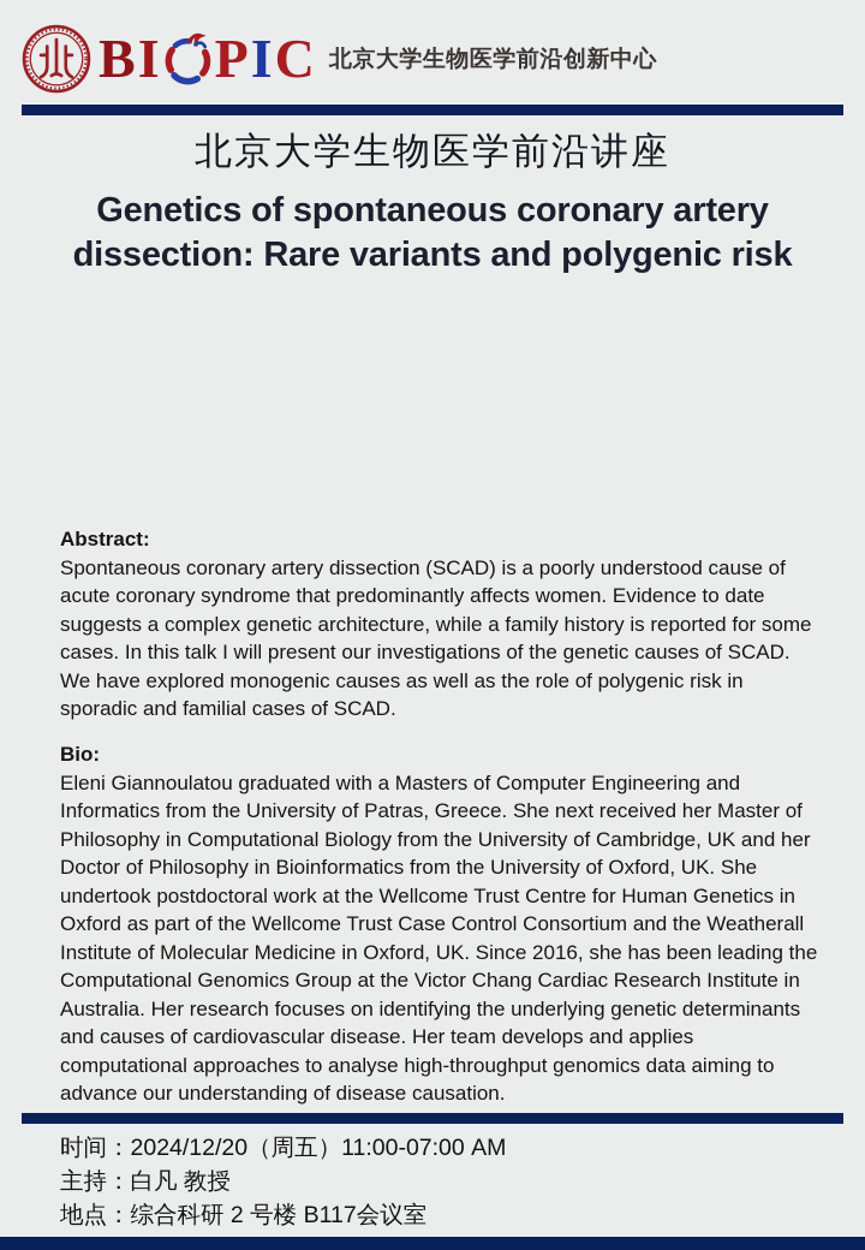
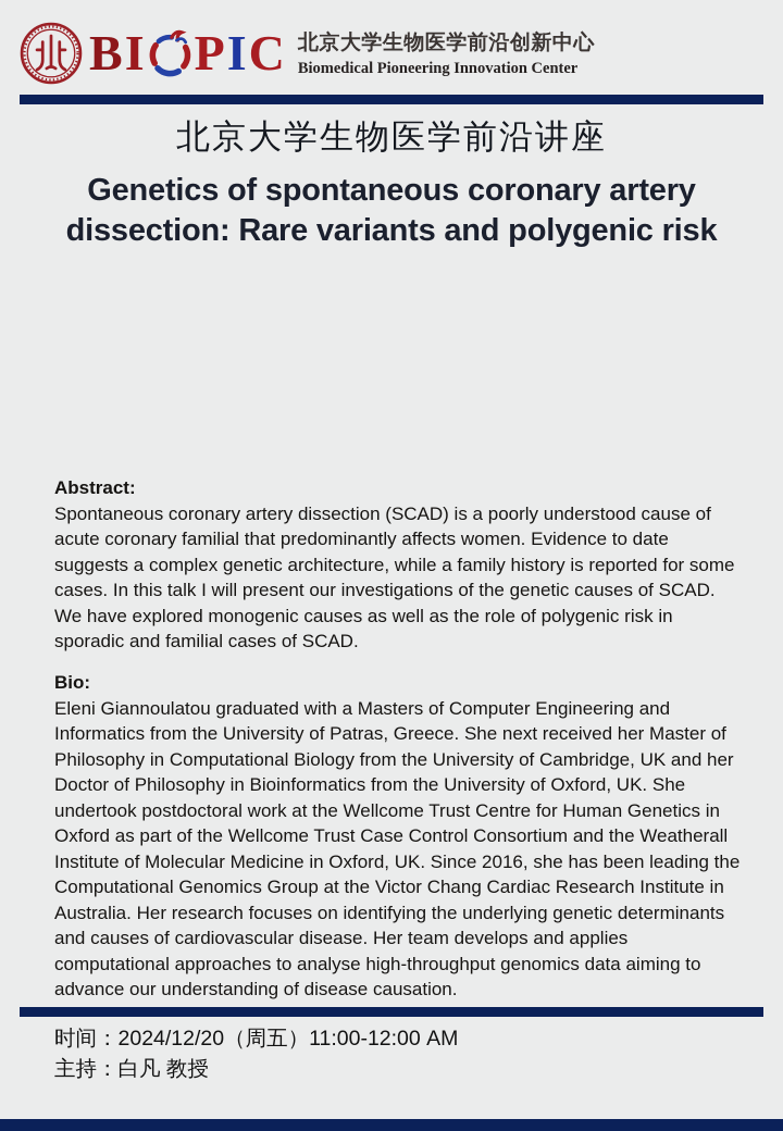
  B
  I
  P
  I
  C
  北京大学生物医学前沿创新中心
+ Biomedical Pioneering Innovation Center
  北京大学生物医学前沿讲座
  Genetics of spontaneous coronary artery
  dissection: Rare variants and polygenic risk
  Abstract:
- Spontaneous coronary artery dissection (SCAD) is a poorly understood cause of acute coronary syndrome that predominantly affects women. Evidence to date suggests a complex genetic architecture, while a family history is reported for some cases. In this talk I will present our investigations of the genetic causes of SCAD. We have explored monogenic causes as well as the role of polygenic risk in sporadic and familial cases of SCAD.
+ Spontaneous coronary artery dissection (SCAD) is a poorly understood cause of acute coronary familial that predominantly affects women. Evidence to date suggests a complex genetic architecture, while a family history is reported for some cases. In this talk I will present our investigations of the genetic causes of SCAD. We have explored monogenic causes as well as the role of polygenic risk in sporadic and familial cases of SCAD.
  Bio:
  Eleni Giannoulatou graduated with a Masters of Computer Engineering and Informatics from the University of Patras, Greece. She next received her Master of Philosophy in Computational Biology from the University of Cambridge, UK and her Doctor of Philosophy in Bioinformatics from the University of Oxford, UK. She undertook postdoctoral work at the Wellcome Trust Centre for Human Genetics in Oxford as part of the Wellcome Trust Case Control Consortium and the Weatherall Institute of Molecular Medicine in Oxford, UK. Since 2016, she has been leading the Computational Genomics Group at the Victor Chang Cardiac Research Institute in Australia. Her research focuses on identifying the underlying genetic determinants and causes of cardiovascular disease. Her team develops and applies computational approaches to analyse high-throughput genomics data aiming to advance our understanding of disease causation.
- 时间：2024/12/20（周五）11:00-07:00 AM
+ 时间：2024/12/20（周五）11:00-12:00 AM
  主持：白凡 教授
- 地点：综合科研 2 号楼 B117会议室
